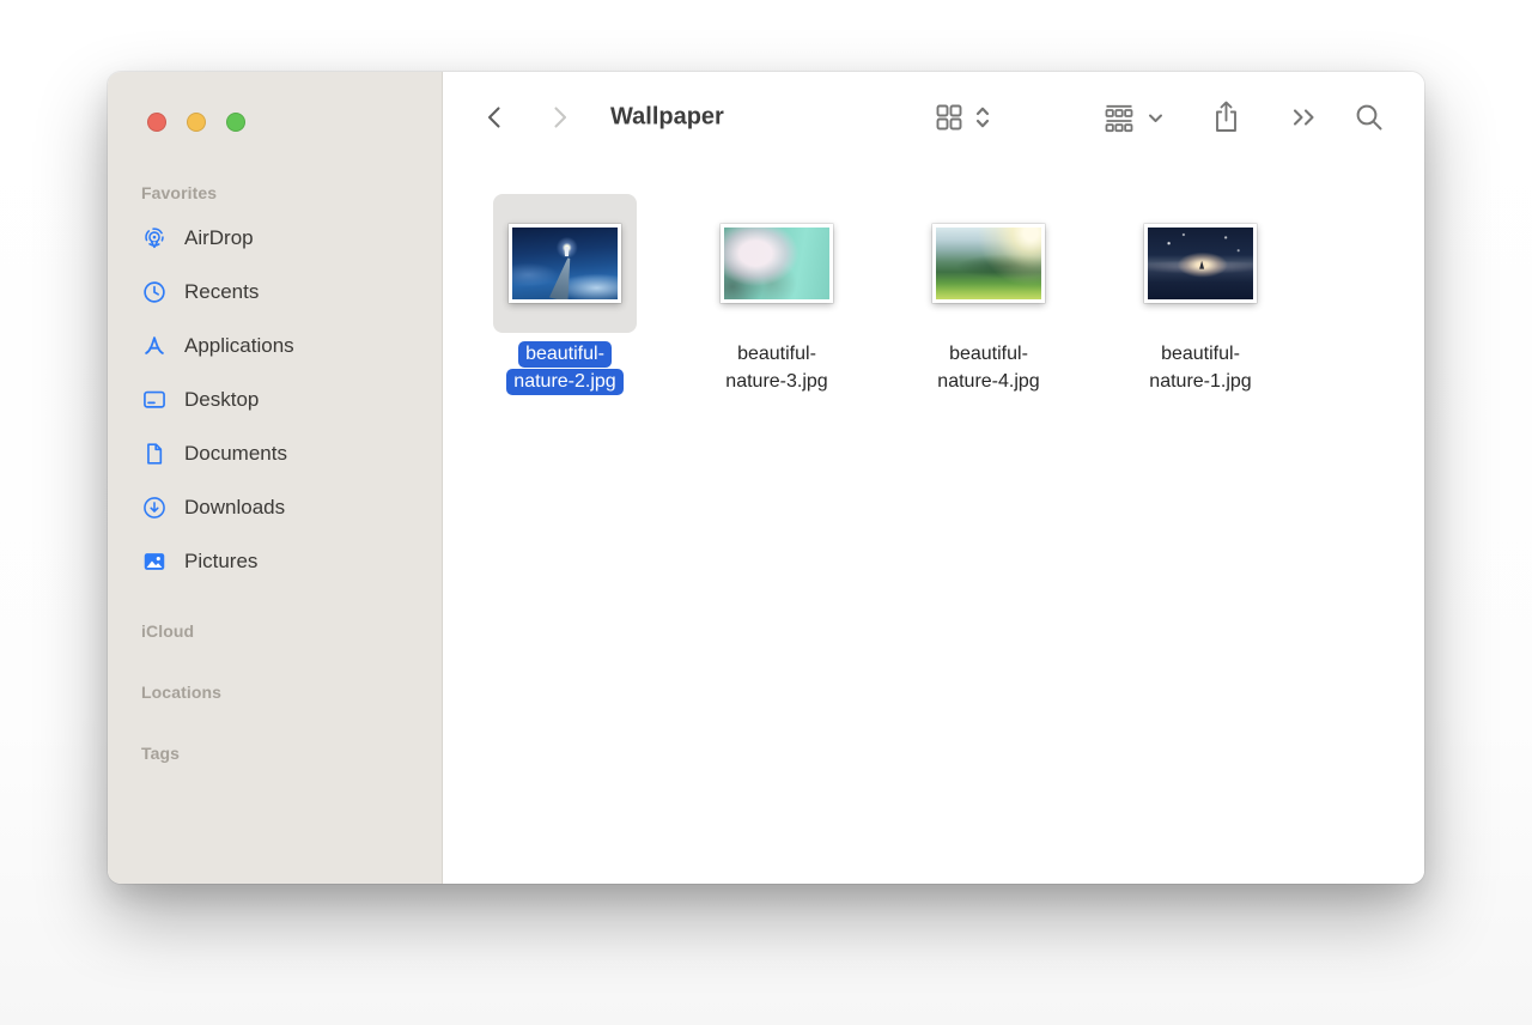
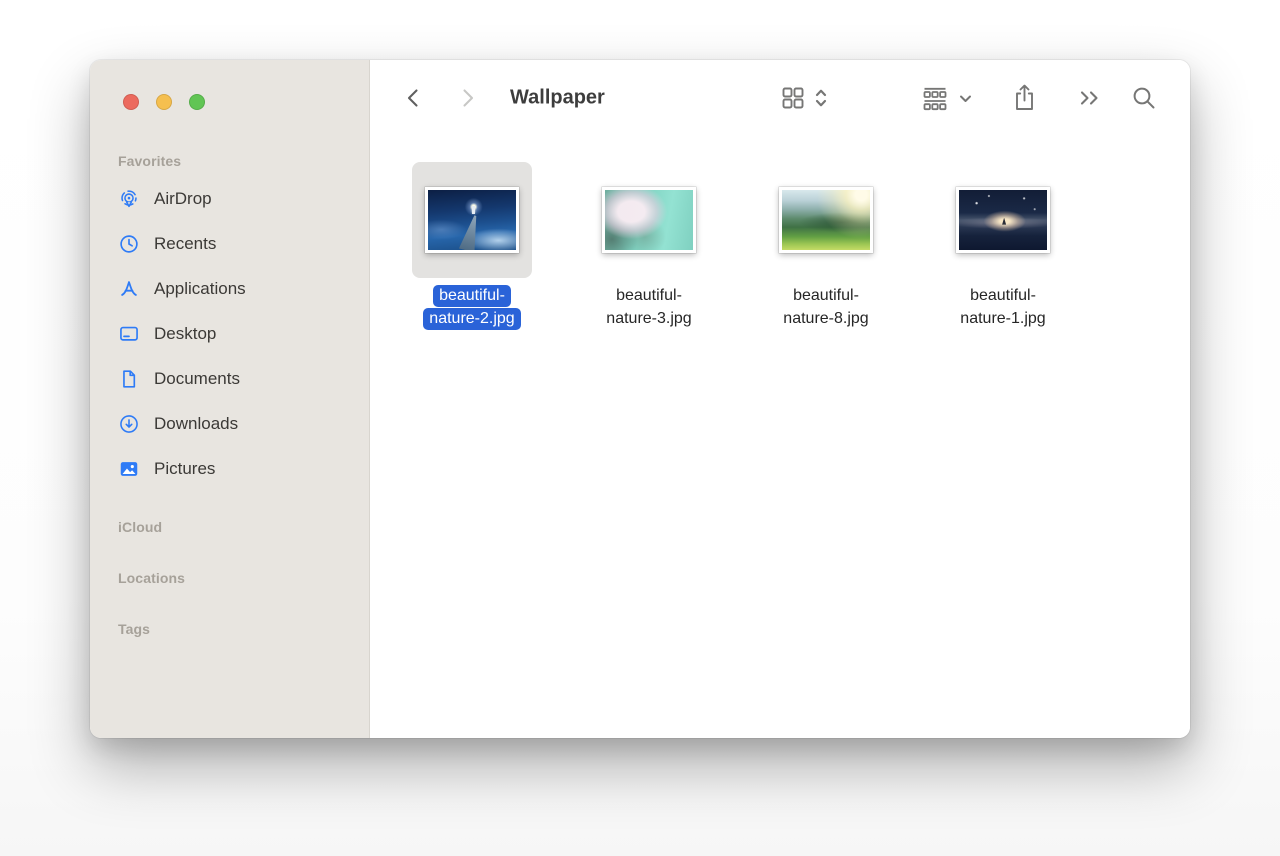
  Favorites
  AirDrop
  Recents
  Applications
  Desktop
  Documents
  Downloads
  Pictures
  iCloud
  Locations
  Tags
  Wallpaper
  beautiful- nature-2.jpg
  beautiful-
  nature-3.jpg
  beautiful-
- nature-4.jpg
+ nature-8.jpg
  beautiful-
  nature-1.jpg
